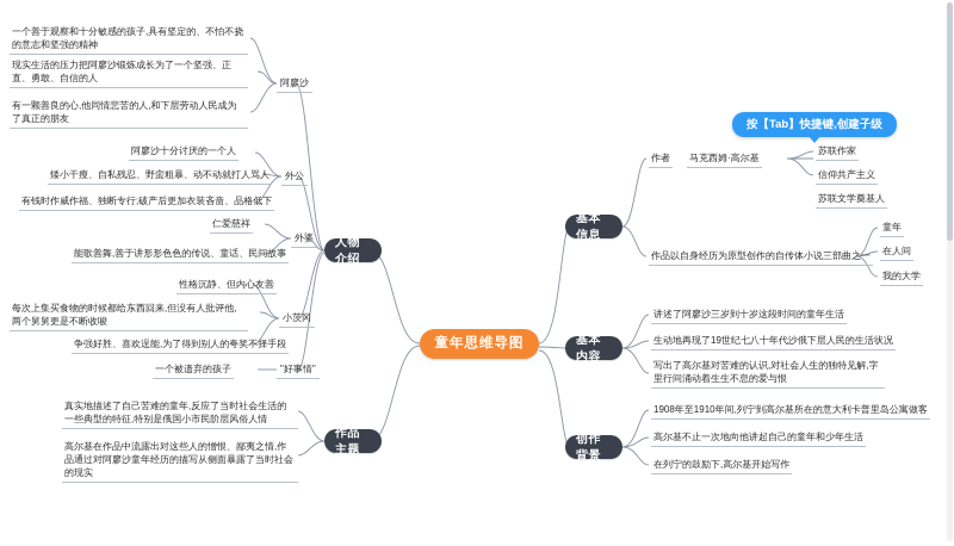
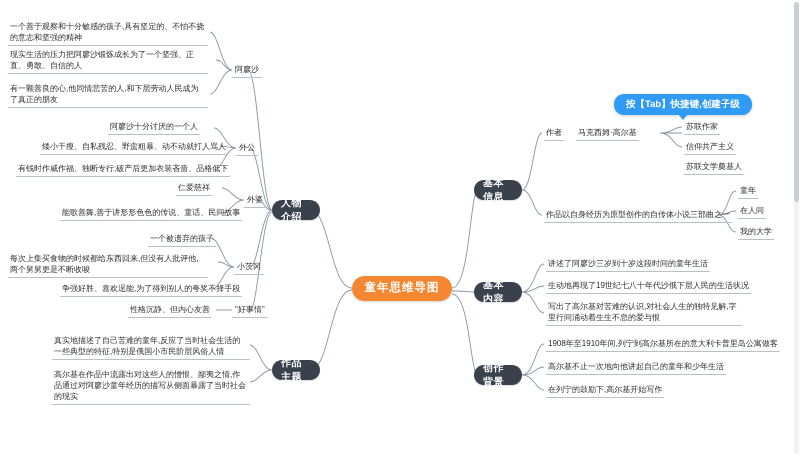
  童年思维导图
  按【Tab】快捷键,创建子级
  人物介绍
  阿廖沙
  一个善于观察和十分敏感的孩子,具有坚定的、不怕不挠的意志和坚强的精神
  现实生活的压力把阿廖沙锻炼成长为了一个坚强、正直、勇敢、自信的人
  有一颗善良的心,他同情悲苦的人,和下层劳动人民成为了真正的朋友
  外公
  阿廖沙十分讨厌的一个人
  矮小干瘦、自私残忍、野蛮粗暴、动不动就打人骂人
  有钱时作威作福、独断专行;破产后更加衣装吝啬、品格低下
  外婆
  仁爱慈祥
  能歌善舞,善于讲形形色色的传说、童话、民间故事
  小茨冈
- 性格沉静、但内心友善
+ 一个被遗弃的孩子
  每次上集买食物的时候都给东西回来,但没有人批评他,两个舅舅更是不断收唆
  争强好胜、喜欢逞能,为了得到别人的夸奖不择手段
  "好事情"
- 一个被遗弃的孩子
+ 性格沉静、但内心友善
  作品主题
  真实地描述了自己苦难的童年,反应了当时社会生活的一些典型的特征,特别是俄国小市民阶层风俗人情
  高尔基在作品中流露出对这些人的憎恨、鄙夷之情,作品通过对阿廖沙童年经历的描写从侧面暴露了当时社会的现实
  基本信息
  作者
  马克西姆·高尔基
  苏联作家
  信仰共产主义
  苏联文学奠基人
  作品以自身经历为原型创作的自传体小说三部曲之一
  童年
  在人间
  我的大学
  基本内容
  讲述了阿廖沙三岁到十岁这段时间的童年生活
  生动地再现了19世纪七八十年代沙俄下层人民的生活状况
  写出了高尔基对苦难的认识,对社会人生的独特见解,字里行间涌动着生生不息的爱与恨
  创作背景
  1908年至1910年间,列宁到高尔基所在的意大利卡普里岛公寓做客
  高尔基不止一次地向他讲起自己的童年和少年生活
  在列宁的鼓励下,高尔基开始写作
